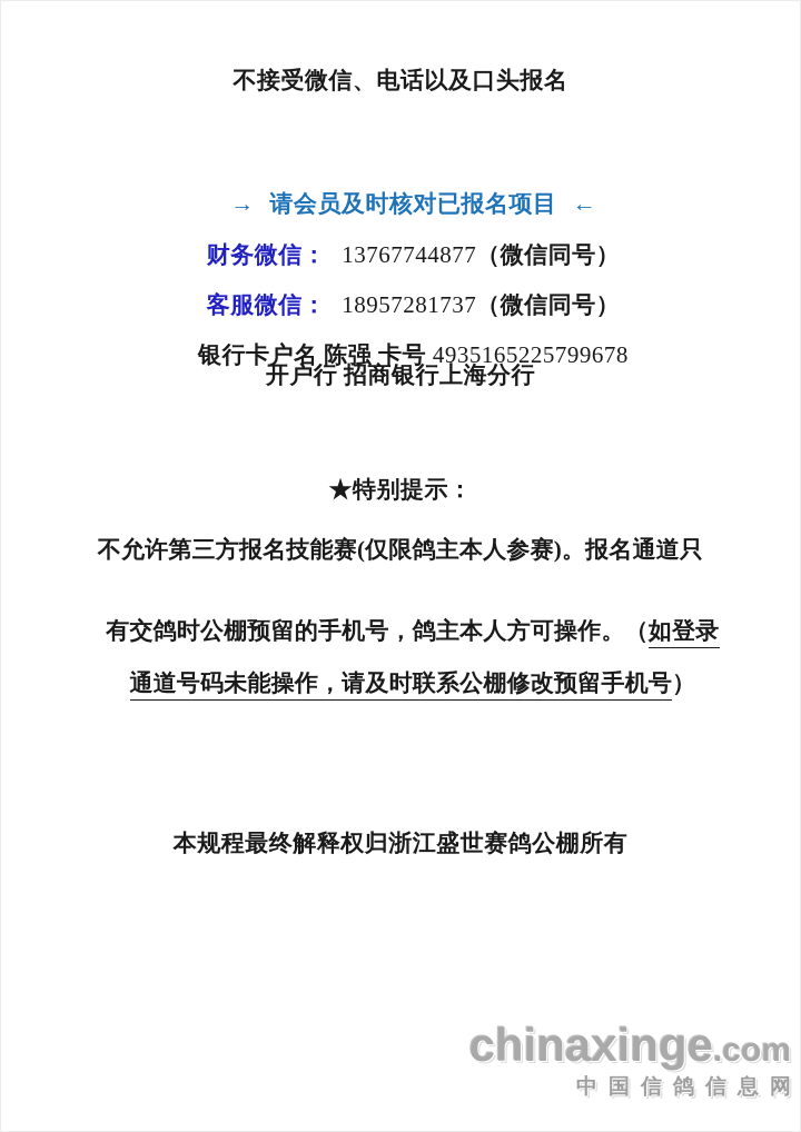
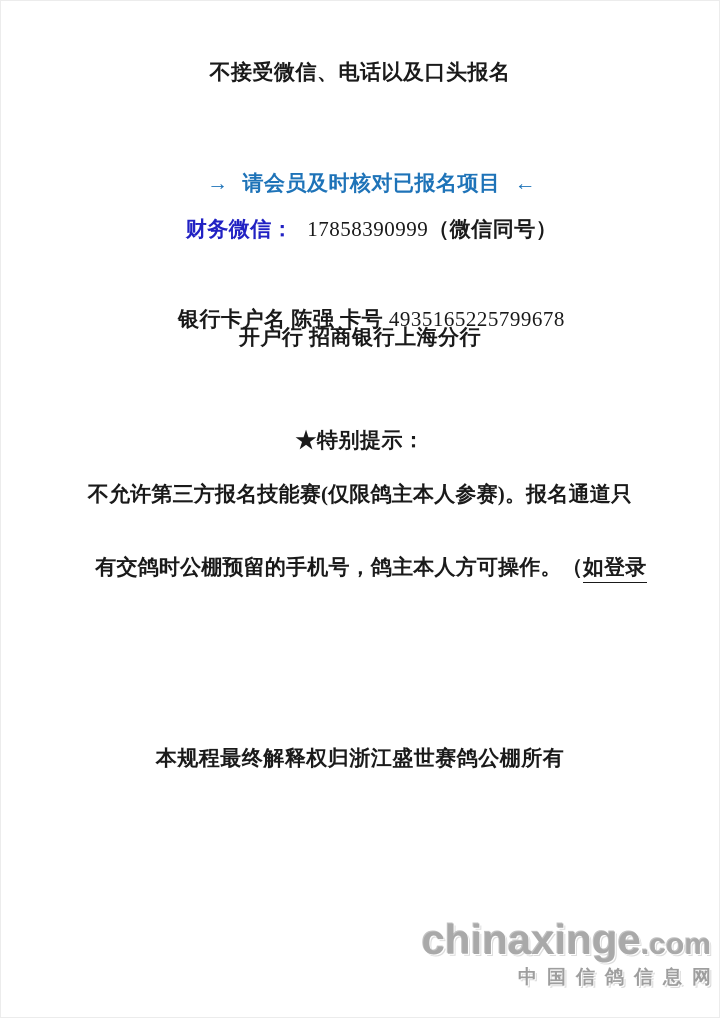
  不接受微信、电话以及口头报名
  → 请会员及时核对已报名项目 ←
- 财务微信： 13767744877（微信同号）
+ 财务微信： 17858390999（微信同号）
- 客服微信： 18957281737（微信同号）
  银行卡户名 陈强 卡号 4935165225799678
  开户行 招商银行上海分行
  ★特别提示：
  不允许第三方报名技能赛(仅限鸽主本人参赛)。报名通道只
  有交鸽时公棚预留的手机号，鸽主本人方可操作。（如登录
- 通道号码未能操作，请及时联系公棚修改预留手机号）
  本规程最终解释权归浙江盛世赛鸽公棚所有
  chinaxinge.com
  中国信鸽信息网
